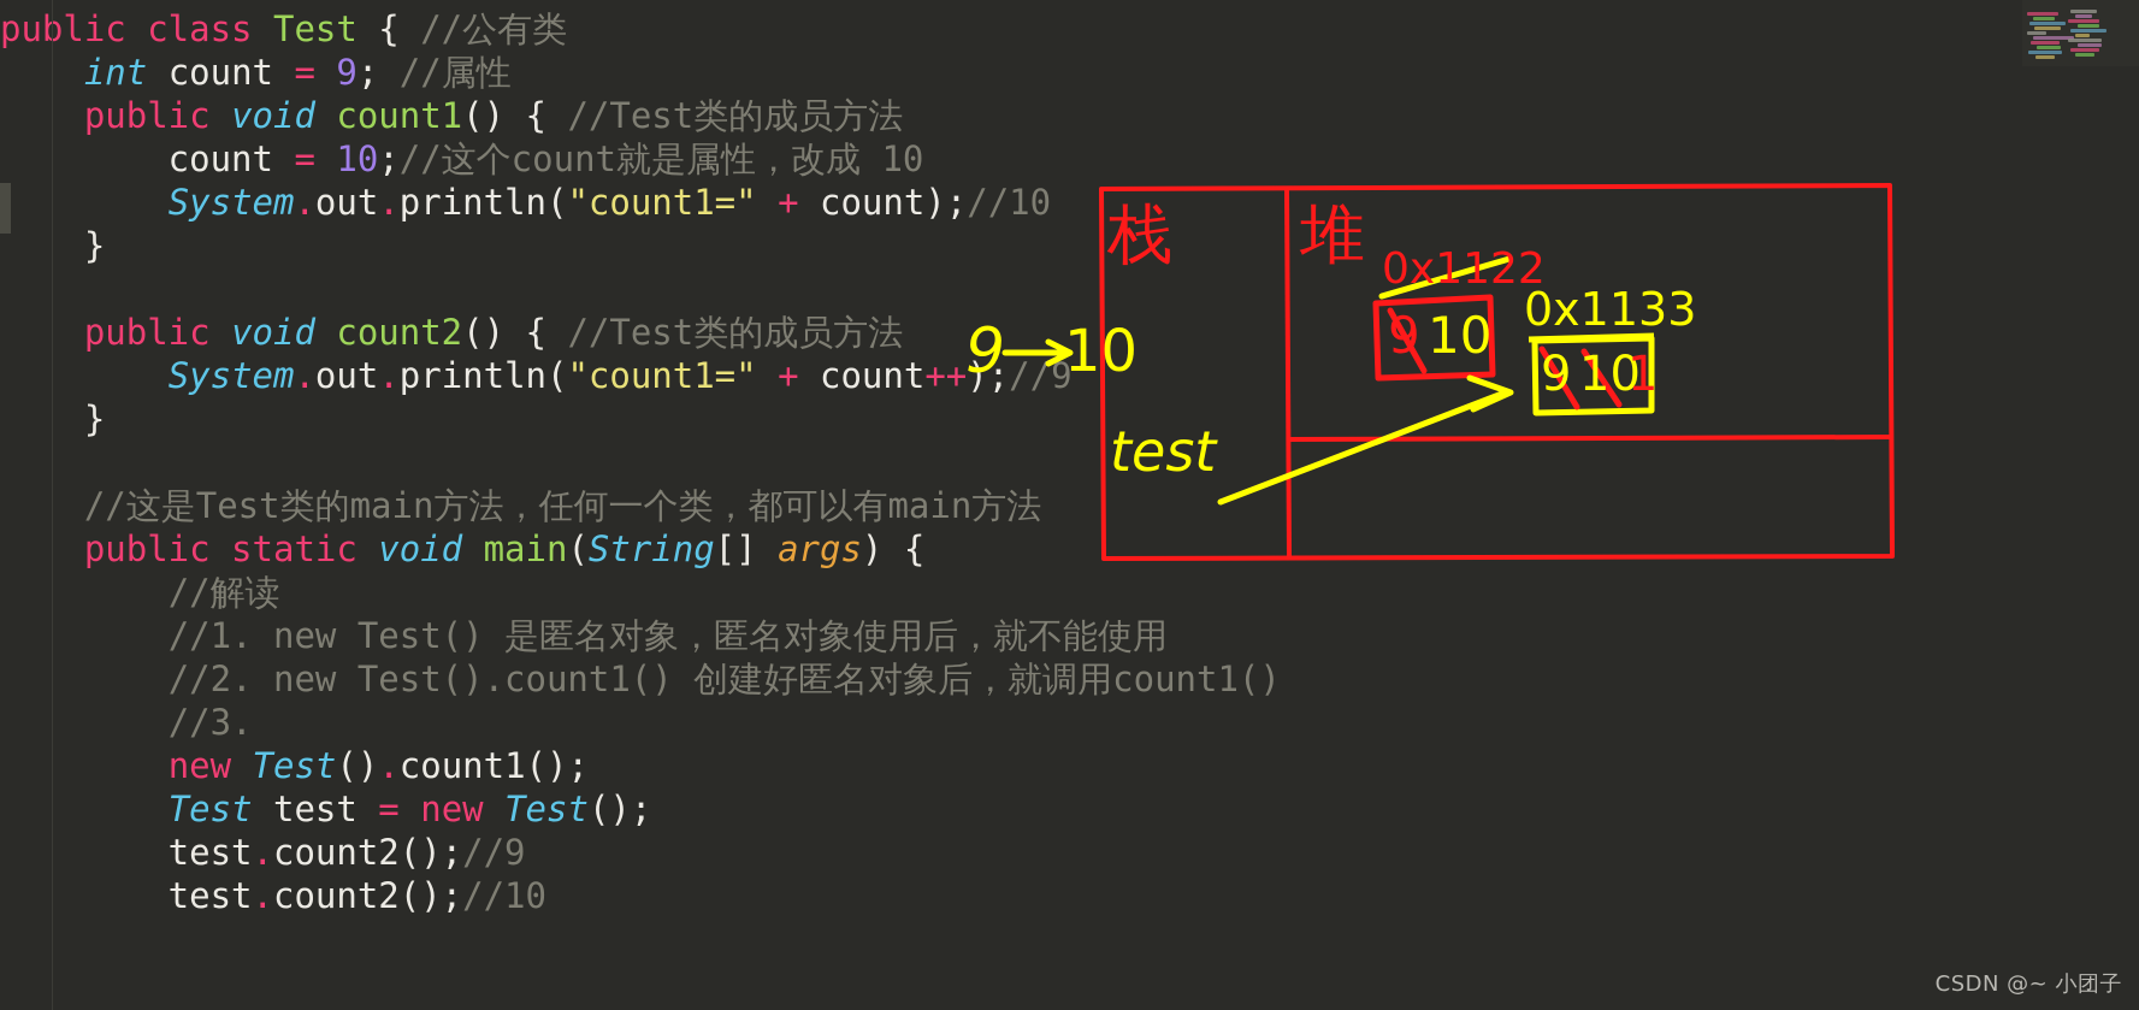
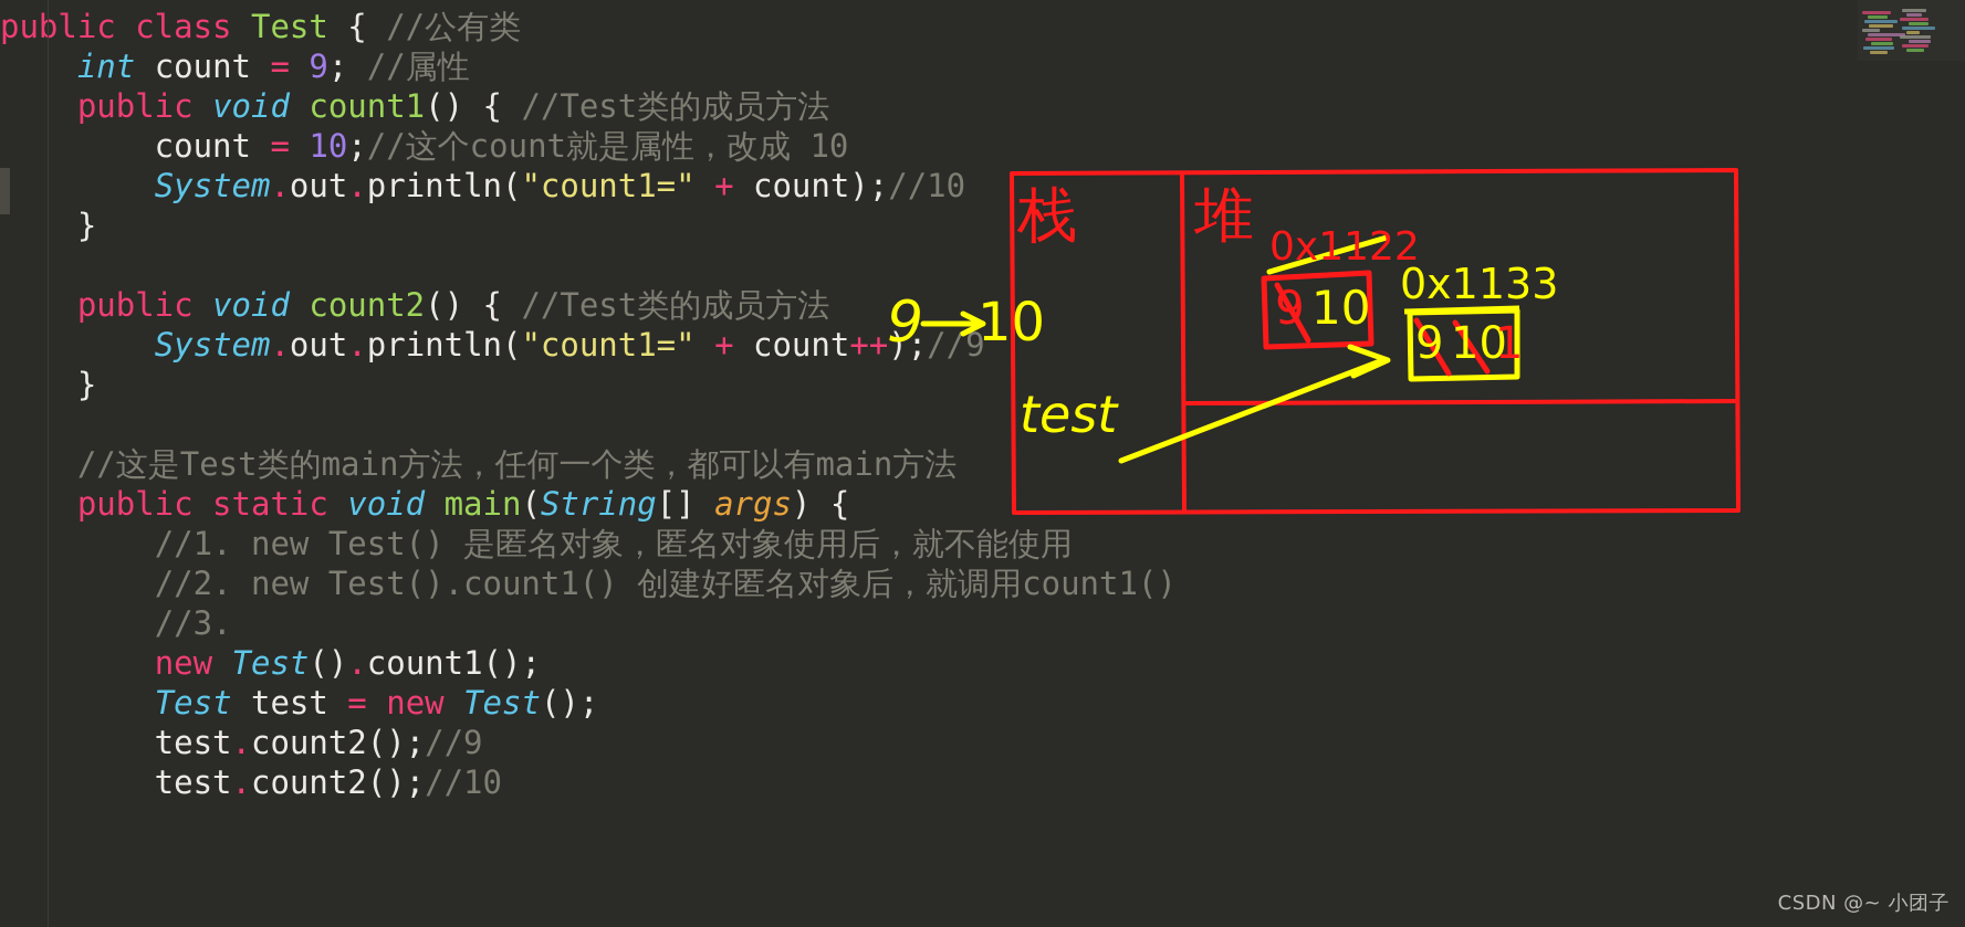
  pulic class Test { //公有类
  int count = 9; //属性
  public void count1() { //Test类的成员方法
  count = 10;//这个count就是属性，改成 10
  System.out.println("count1=" + count);//10
  }
  public void count2() { //Test类的成员方法
  System.out.println("count1=" + count++);//9
  }
  //这是Test类的main方法，任何一个类，都可以有main方法
  public static void main(String[] args) {
- //解读
  //1. new Test() 是匿名对象，匿名对象使用后，就不能使用
  //2. new Test().count1() 创建好匿名对象后，就调用count1()
  //3.
  new Test().count1();
  Test test = new Test();
  test.count2();//9
  test.count2();//10
  栈
  堆
  test
  0x1122
  0x1133
  9
  10
  9
  10
  1
  9
  10
  CSDN @~ 小团子
